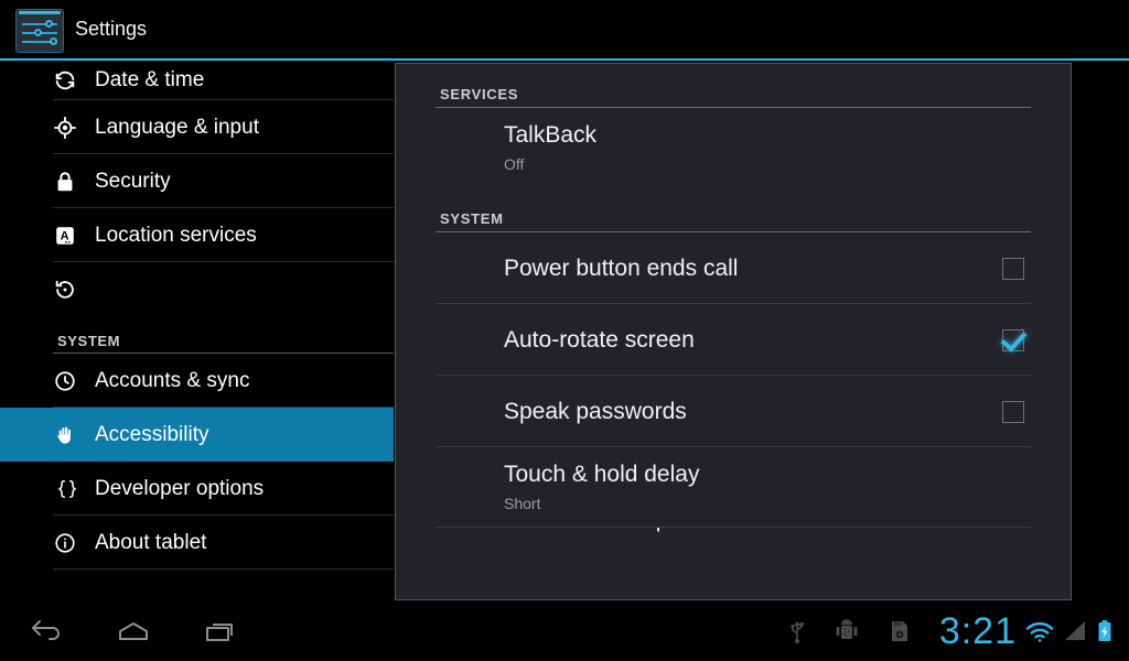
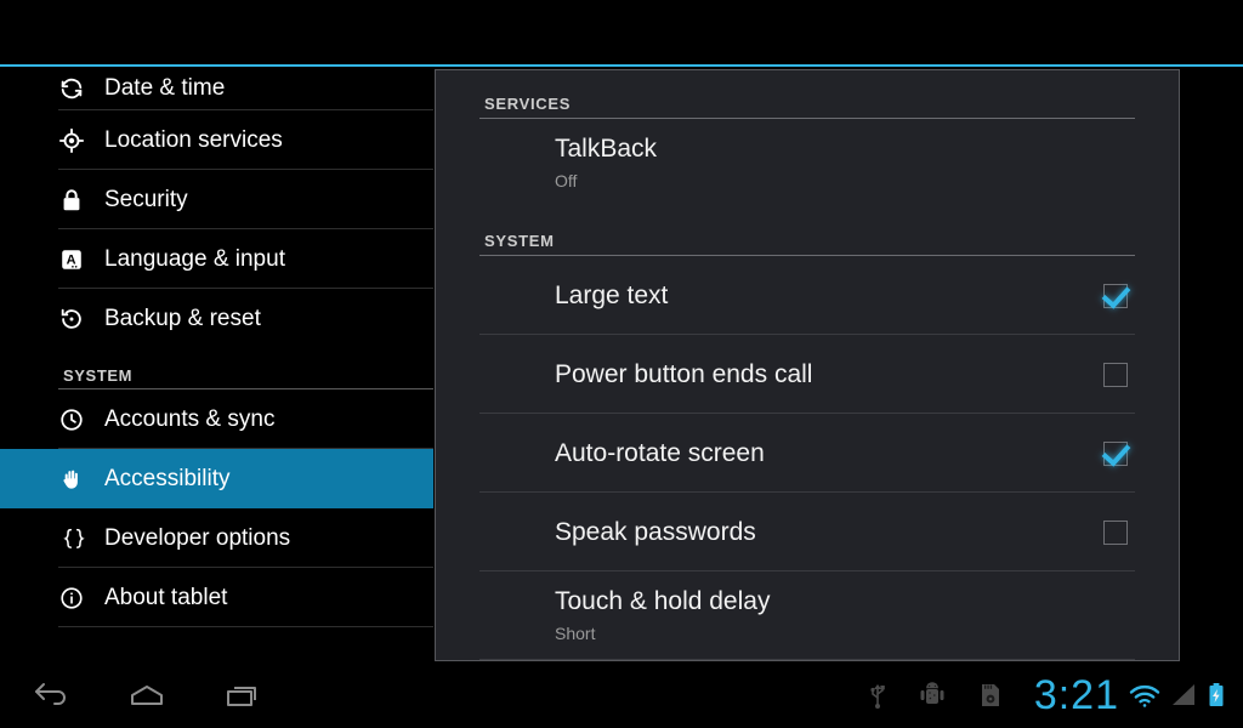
- Settings
  Date & time
- Language & input
+ Location services
  Security
  A
- Location services
+ Language & input
+ Backup & reset
  SYSTEM
  Accounts & sync
  Accessibility
  Developer options
  About tablet
  SERVICES
  TalkBack
  Off
  SYSTEM
+ Large text
  Power button ends call
  Auto-rotate screen
  Speak passwords
  Touch & hold delay
  Short
  3:21
